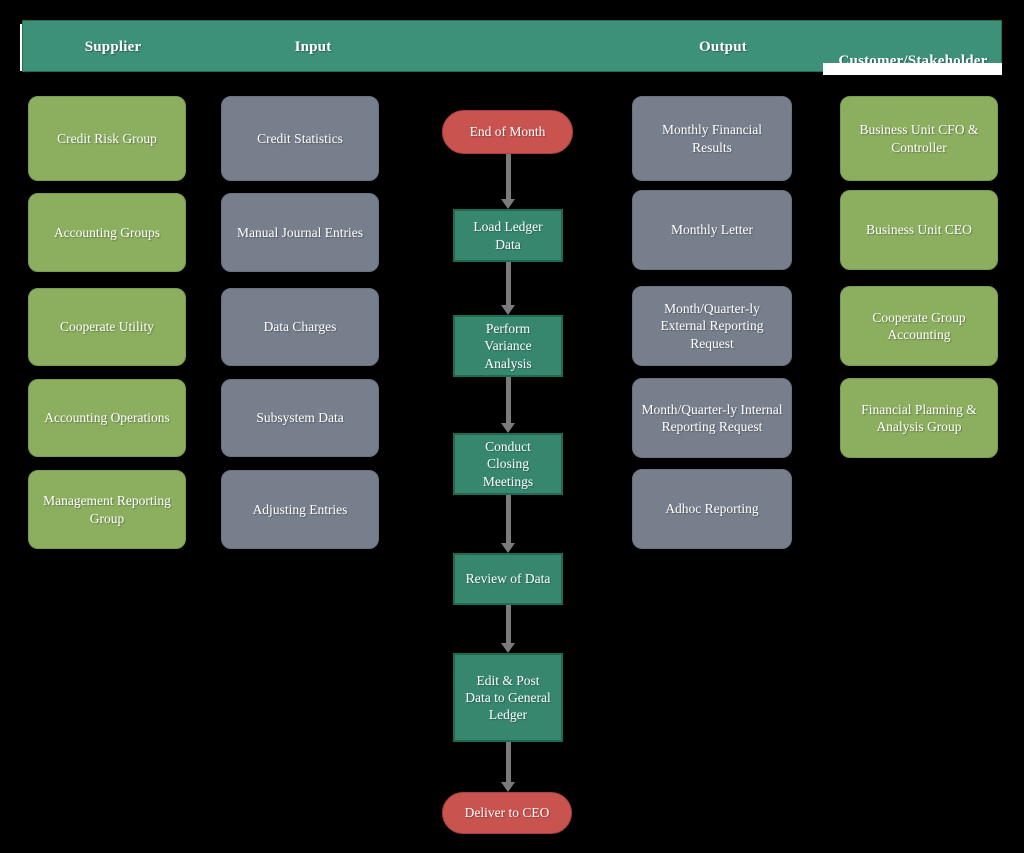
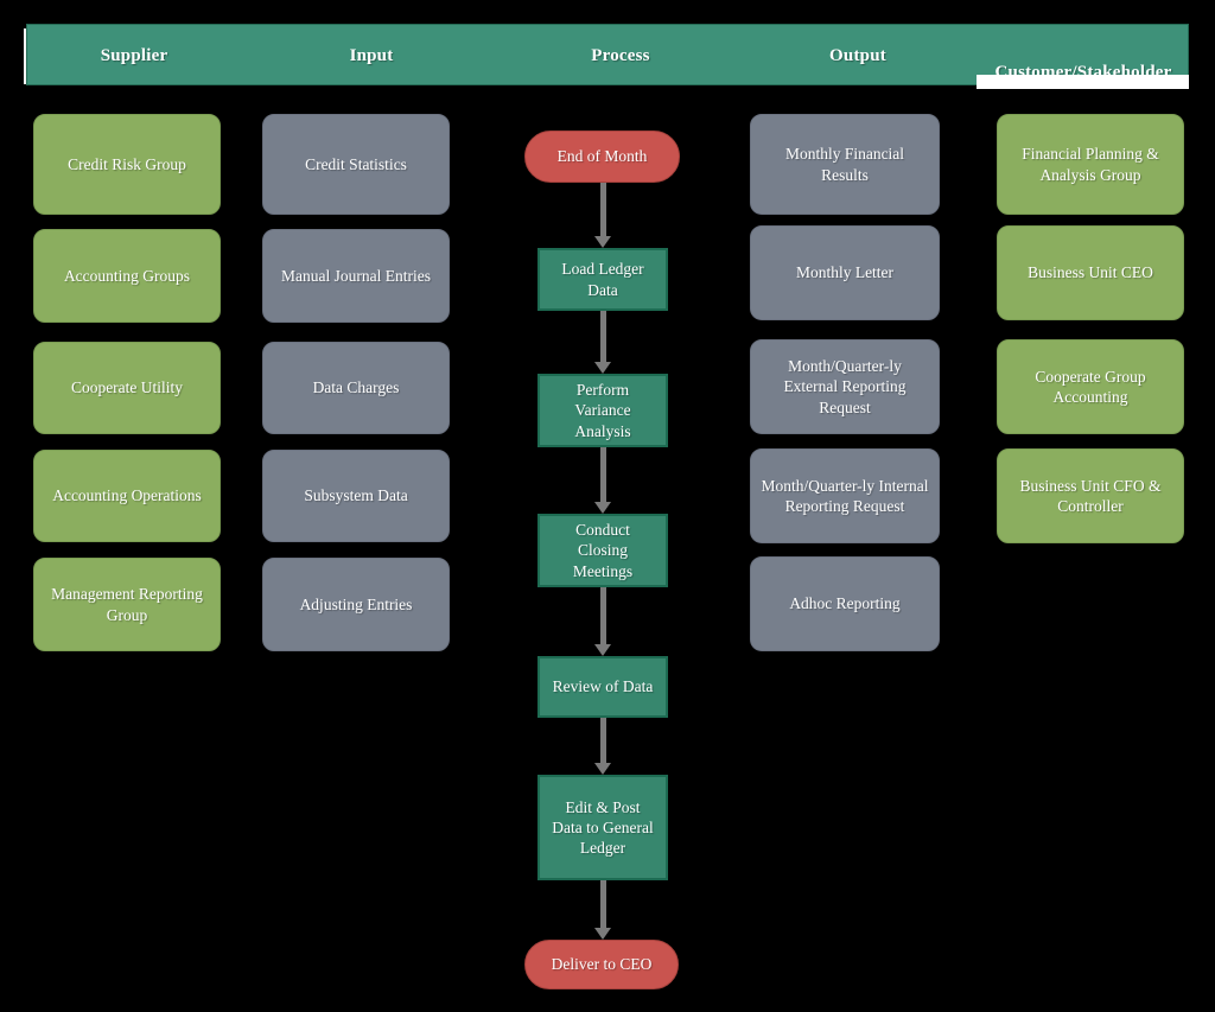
  Supplier
  Input
+ Process
  Output
  Customer/Stakeholder
  Credit Risk Group
  Accounting Groups
  Cooperate Utility
  Accounting Operations
  Management Reporting Group
  Credit Statistics
  Manual Journal Entries
  Data Charges
  Subsystem Data
  Adjusting Entries
  End of Month
  Load Ledger Data
  Perform Variance Analysis
  Conduct Closing Meetings
  Review of Data
  Edit & Post Data to General Ledger
  Deliver to CEO
  Monthly Financial Results
  Monthly Letter
  Month/Quarter-ly External Reporting Request
  Month/Quarter-ly Internal Reporting Request
  Adhoc Reporting
- Business Unit CFO & Controller
+ Financial Planning & Analysis Group
  Business Unit CEO
  Cooperate Group Accounting
- Financial Planning & Analysis Group
+ Business Unit CFO & Controller
